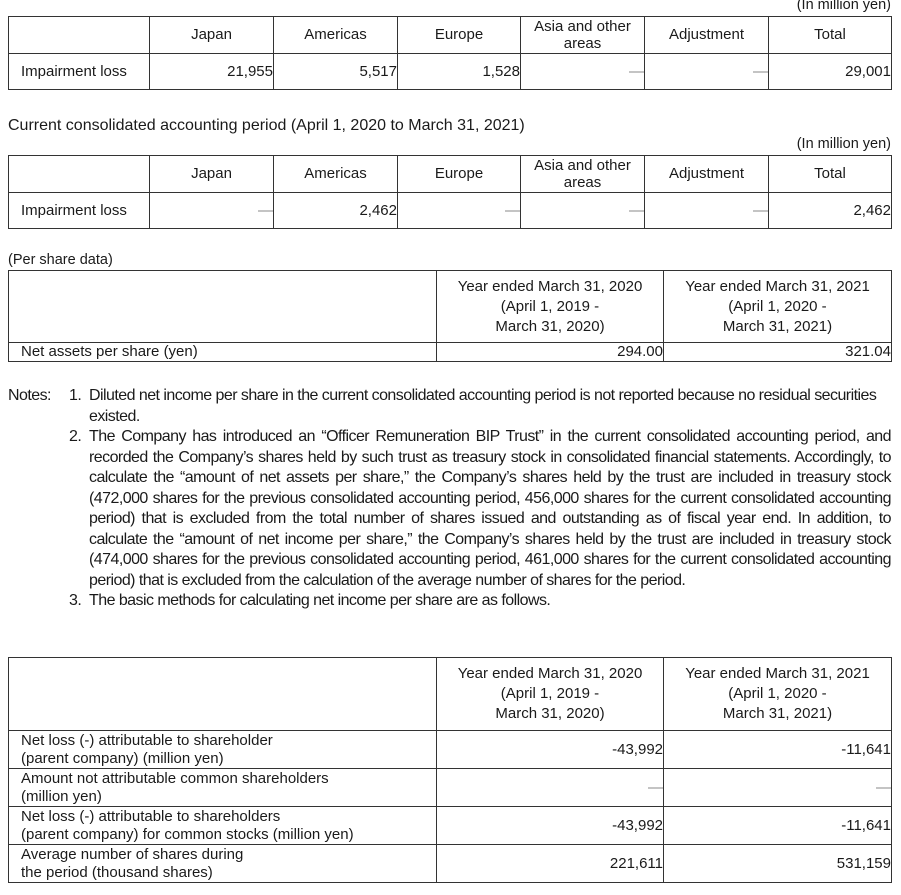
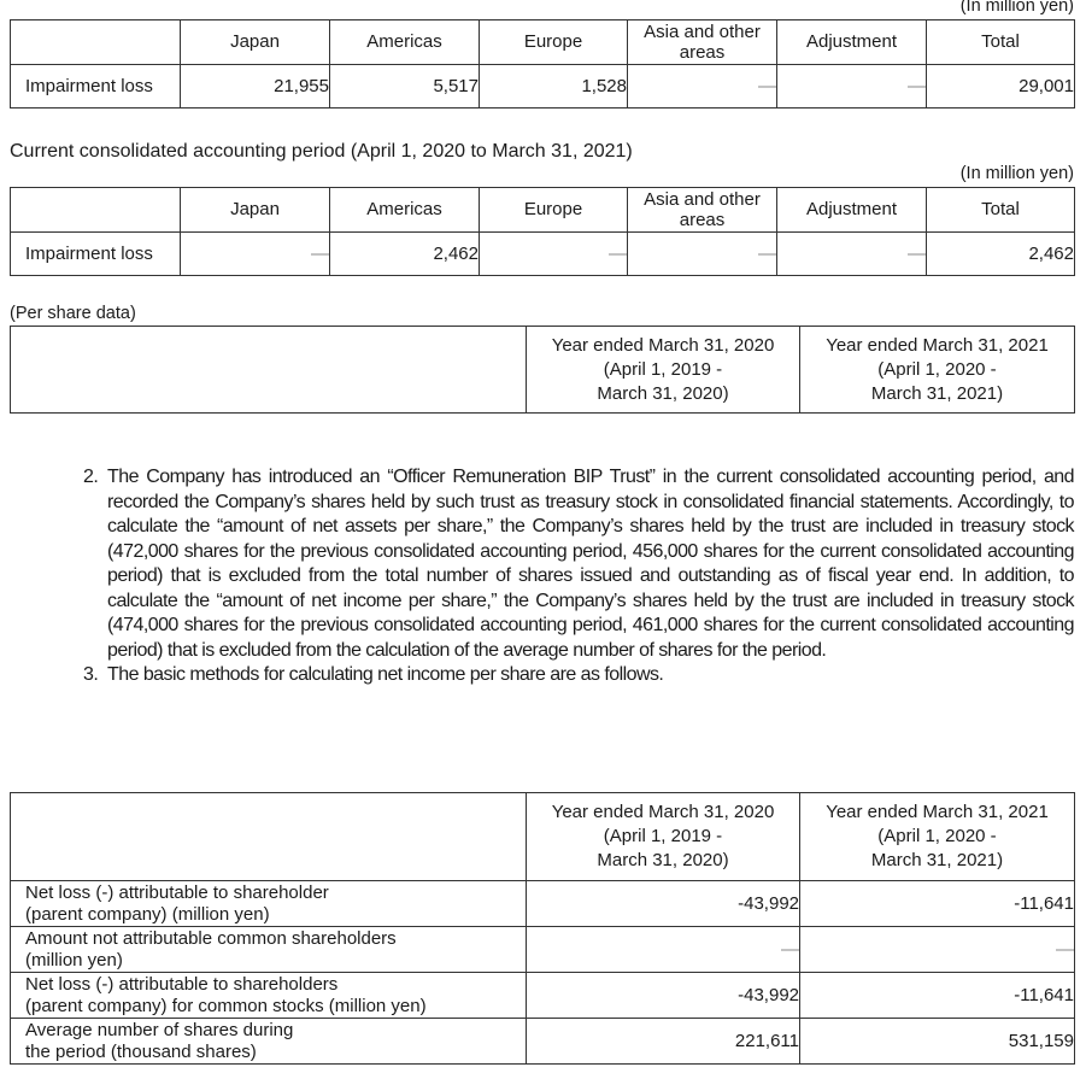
  (In million yen)
  	Japan	Americas	Europe	Asia and other areas	Adjustment	Total
  Impairment loss	21,955	5,517	1,528	—	—	29,001
  Current consolidated accounting period (April 1, 2020 to March 31, 2021)
  (In million yen)
  	Japan	Americas	Europe	Asia and other areas	Adjustment	Total
  Impairment loss	—	2,462	—	—	—	2,462
  (Per share data)
  	Year ended March 31, 2020 (April 1, 2019 - March 31, 2020)	Year ended March 31, 2021 (April 1, 2020 - March 31, 2021)
- Net assets per share (yen)	294.00	321.04
- Notes:
- 1.
- Diluted net income per share in the current consolidated accounting period is not reported because no residual securities existed.
  2.
  The Company has introduced an “Officer Remuneration BIP Trust” in the current consolidated accounting period, and recorded the Company’s shares held by such trust as treasury stock in consolidated financial statements. Accordingly, to calculate the “amount of net assets per share,” the Company’s shares held by the trust are included in treasury stock (472,000 shares for the previous consolidated accounting period, 456,000 shares for the current consolidated accounting period) that is excluded from the total number of shares issued and outstanding as of fiscal year end. In addition, to calculate the “amount of net income per share,” the Company’s shares held by the trust are included in treasury stock (474,000 shares for the previous consolidated accounting period, 461,000 shares for the current consolidated accounting period) that is excluded from the calculation of the average number of shares for the period.
  3.
  The basic methods for calculating net income per share are as follows.
  	Year ended March 31, 2020 (April 1, 2019 - March 31, 2020)	Year ended March 31, 2021 (April 1, 2020 - March 31, 2021)
  Net loss (-) attributable to shareholder (parent company) (million yen)	-43,992	-11,641
  Amount not attributable common shareholders (million yen)	—	—
  Net loss (-) attributable to shareholders (parent company) for common stocks (million yen)	-43,992	-11,641
  Average number of shares during the period (thousand shares)	221,611	531,159
